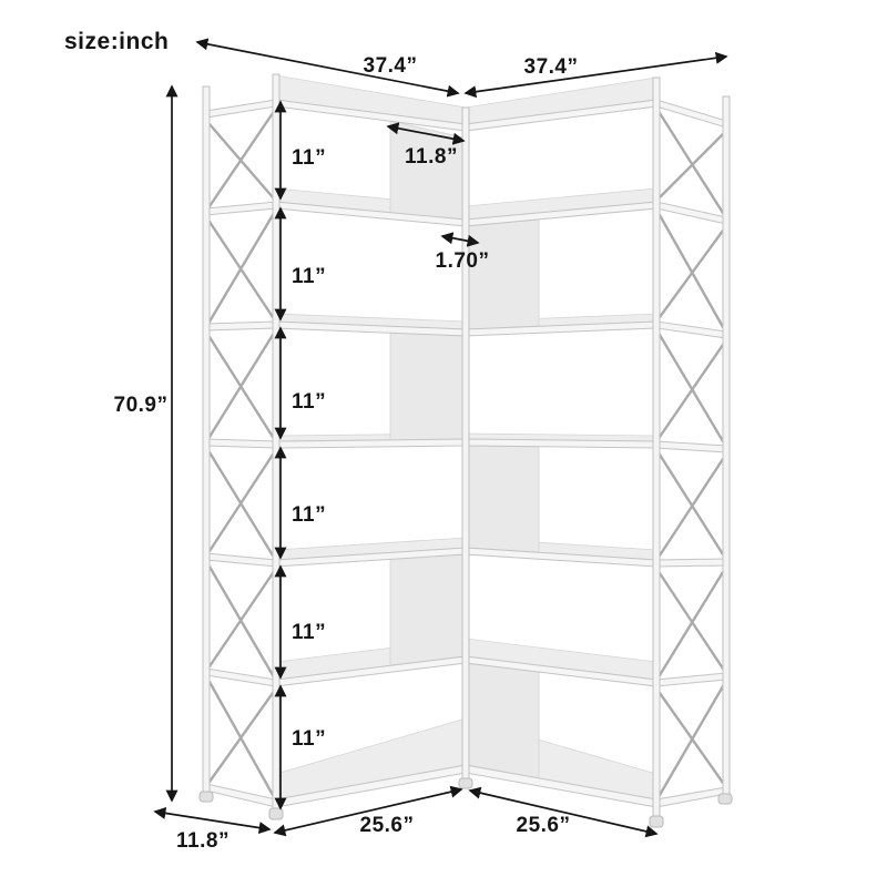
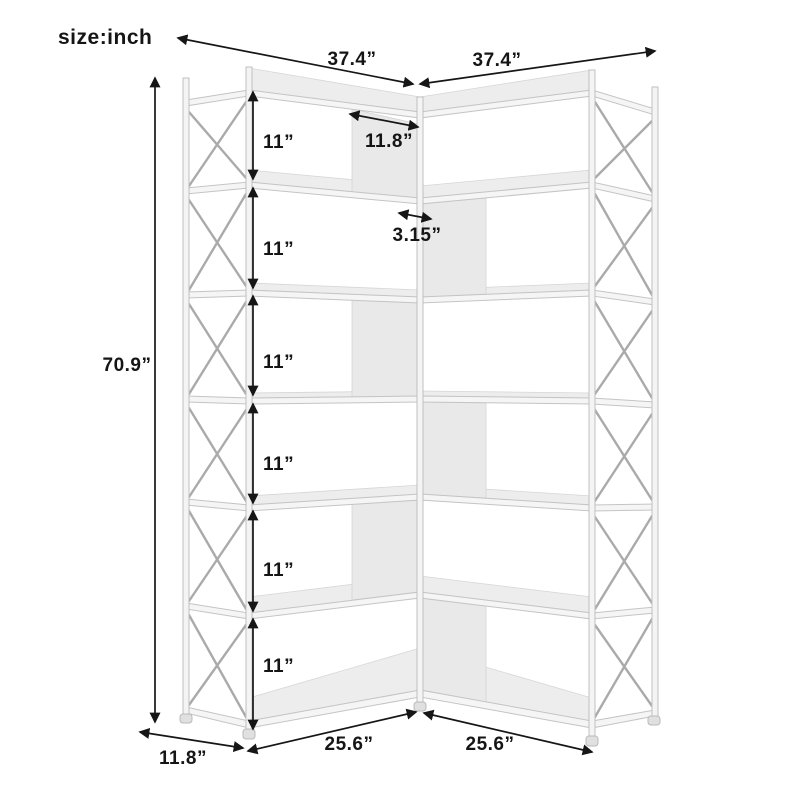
  size:inch
  37.4”
  37.4”
  11.8”
- 1.70”
+ 3.15”
  70.9”
  11”
  11”
  11”
  11”
  11”
  11”
  11.8”
  25.6”
  25.6”
